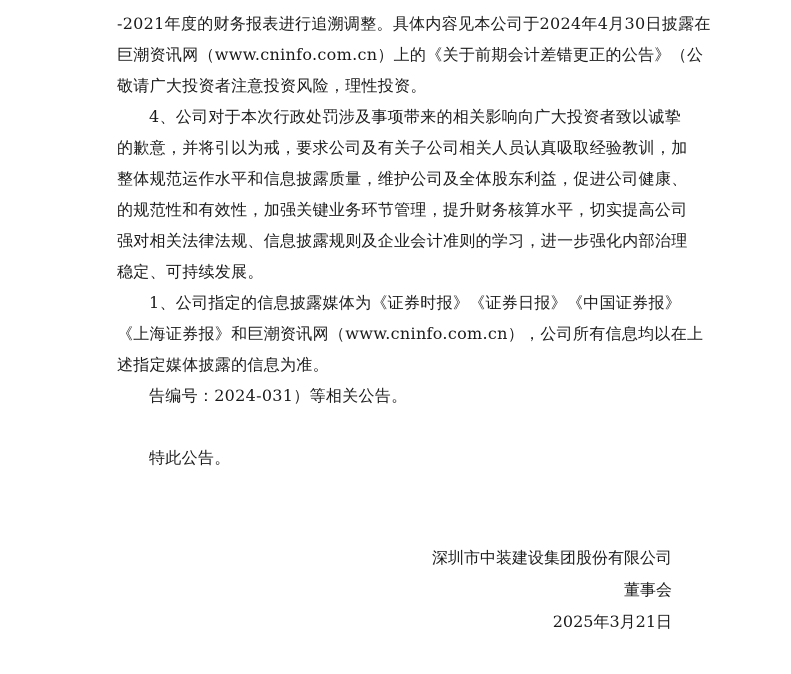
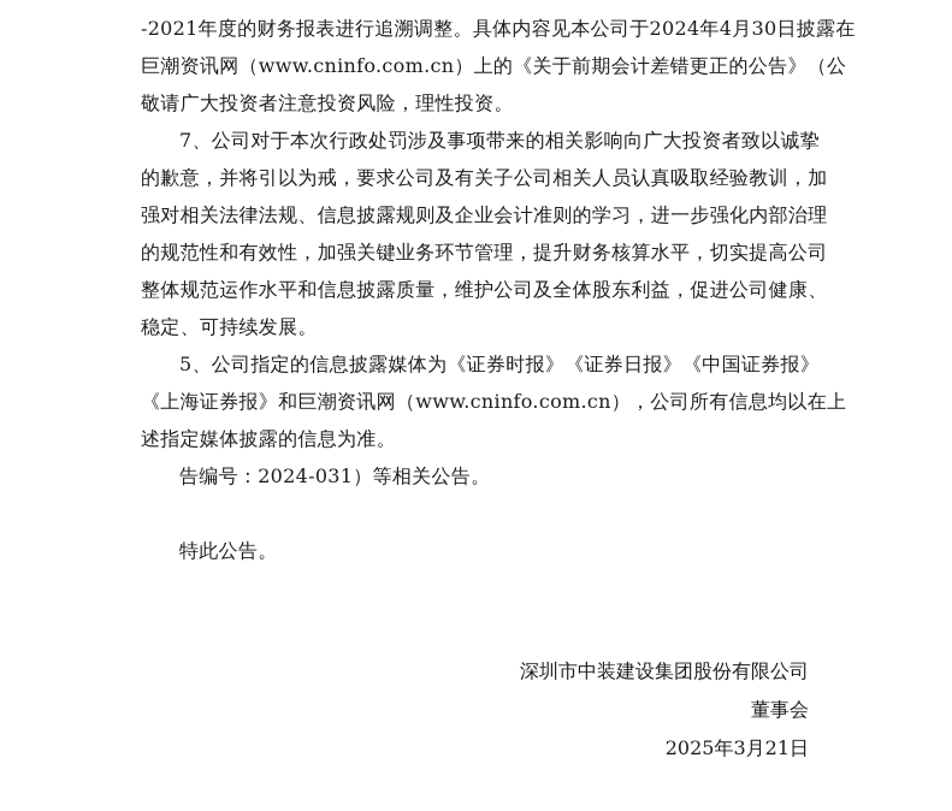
  -2021年度的财务报表进行追溯调整。具体内容见本公司于2024年4月30日披露在
  巨潮资讯网（www.cninfo.com.cn）上的《关于前期会计差错更正的公告》（公
  敬请广大投资者注意投资风险，理性投资。
- 4、公司对于本次行政处罚涉及事项带来的相关影响向广大投资者致以诚挚
+ 7、公司对于本次行政处罚涉及事项带来的相关影响向广大投资者致以诚挚
  的歉意，并将引以为戒，要求公司及有关子公司相关人员认真吸取经验教训，加
- 整体规范运作水平和信息披露质量，维护公司及全体股东利益，促进公司健康、
+ 强对相关法律法规、信息披露规则及企业会计准则的学习，进一步强化内部治理
  的规范性和有效性，加强关键业务环节管理，提升财务核算水平，切实提高公司
- 强对相关法律法规、信息披露规则及企业会计准则的学习，进一步强化内部治理
+ 整体规范运作水平和信息披露质量，维护公司及全体股东利益，促进公司健康、
  稳定、可持续发展。
- 1、公司指定的信息披露媒体为《证券时报》《证券日报》《中国证券报》
+ 5、公司指定的信息披露媒体为《证券时报》《证券日报》《中国证券报》
  《上海证券报》和巨潮资讯网（www.cninfo.com.cn），公司所有信息均以在上
  述指定媒体披露的信息为准。
  告编号：2024-031）等相关公告。
  特此公告。
  深圳市中装建设集团股份有限公司
  董事会
  2025年3月21日
